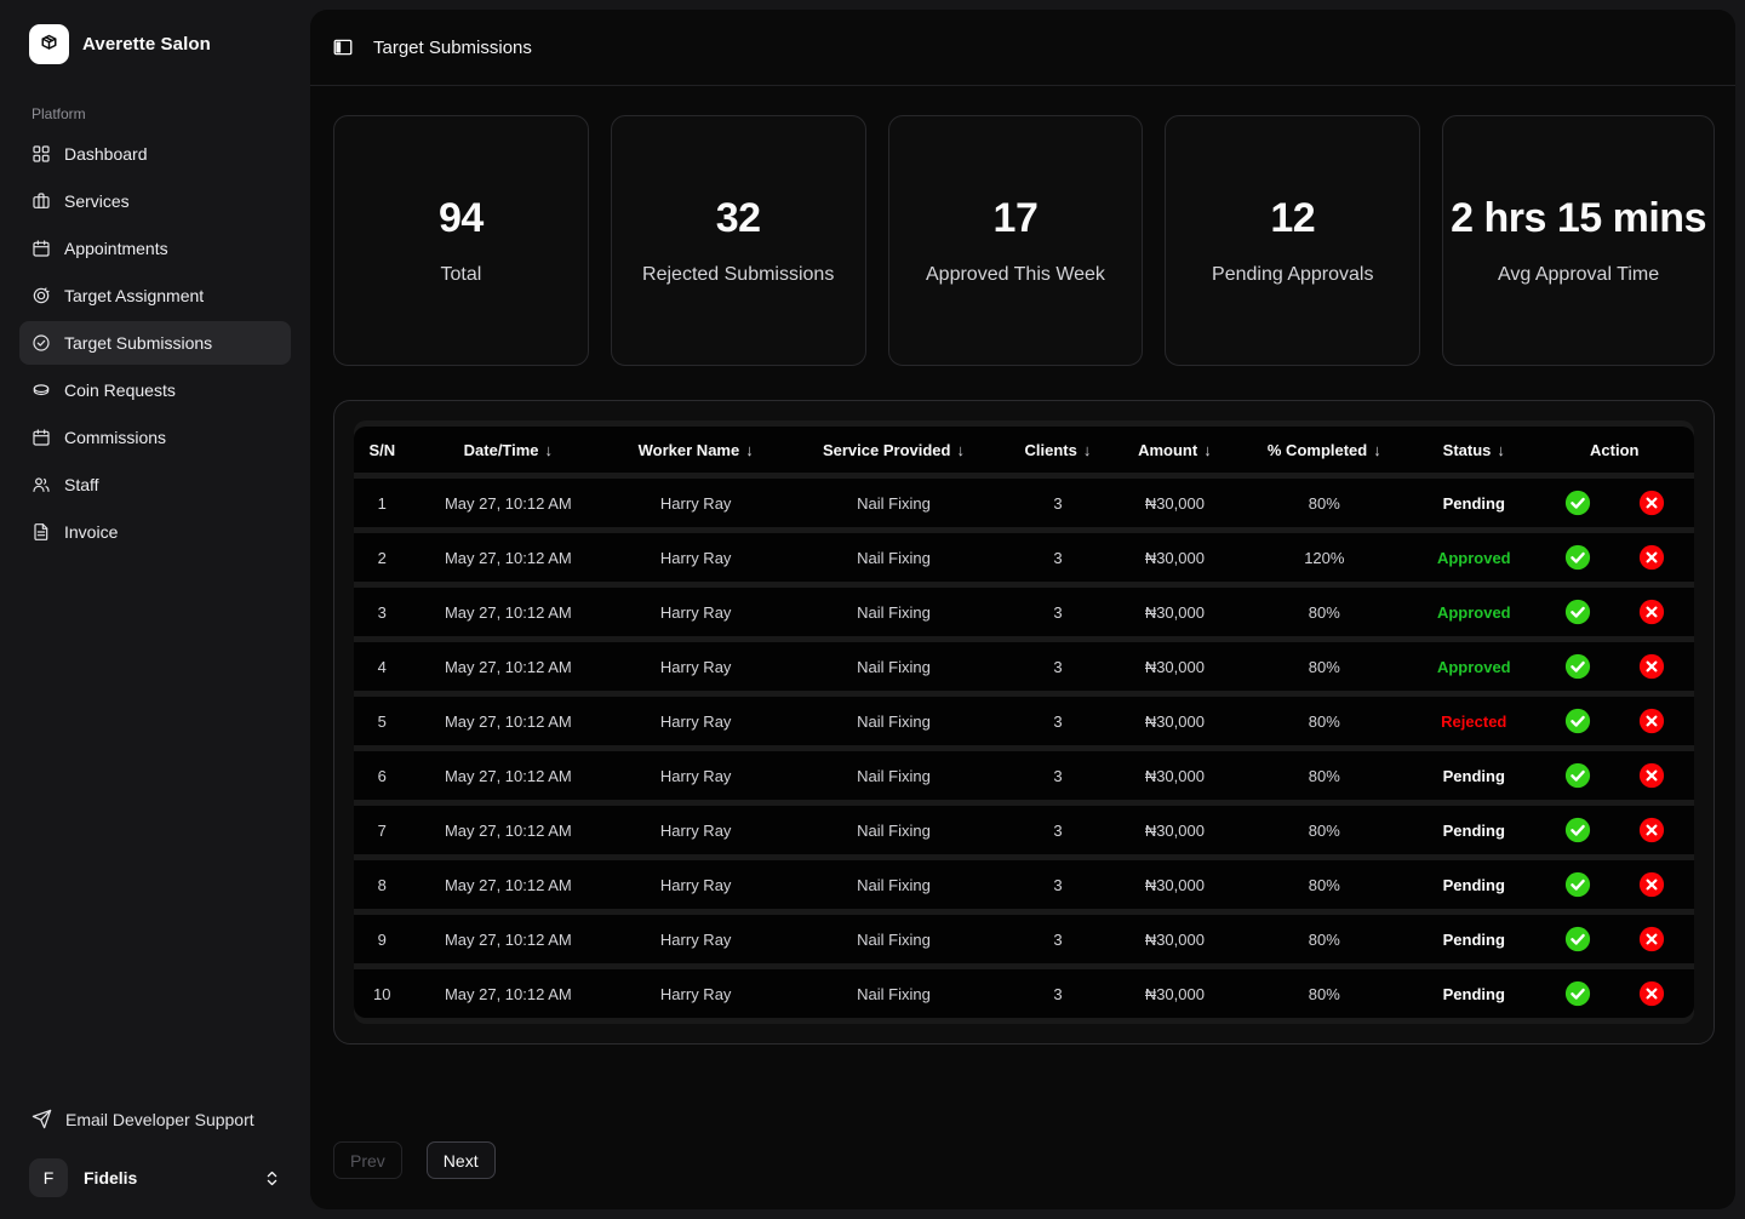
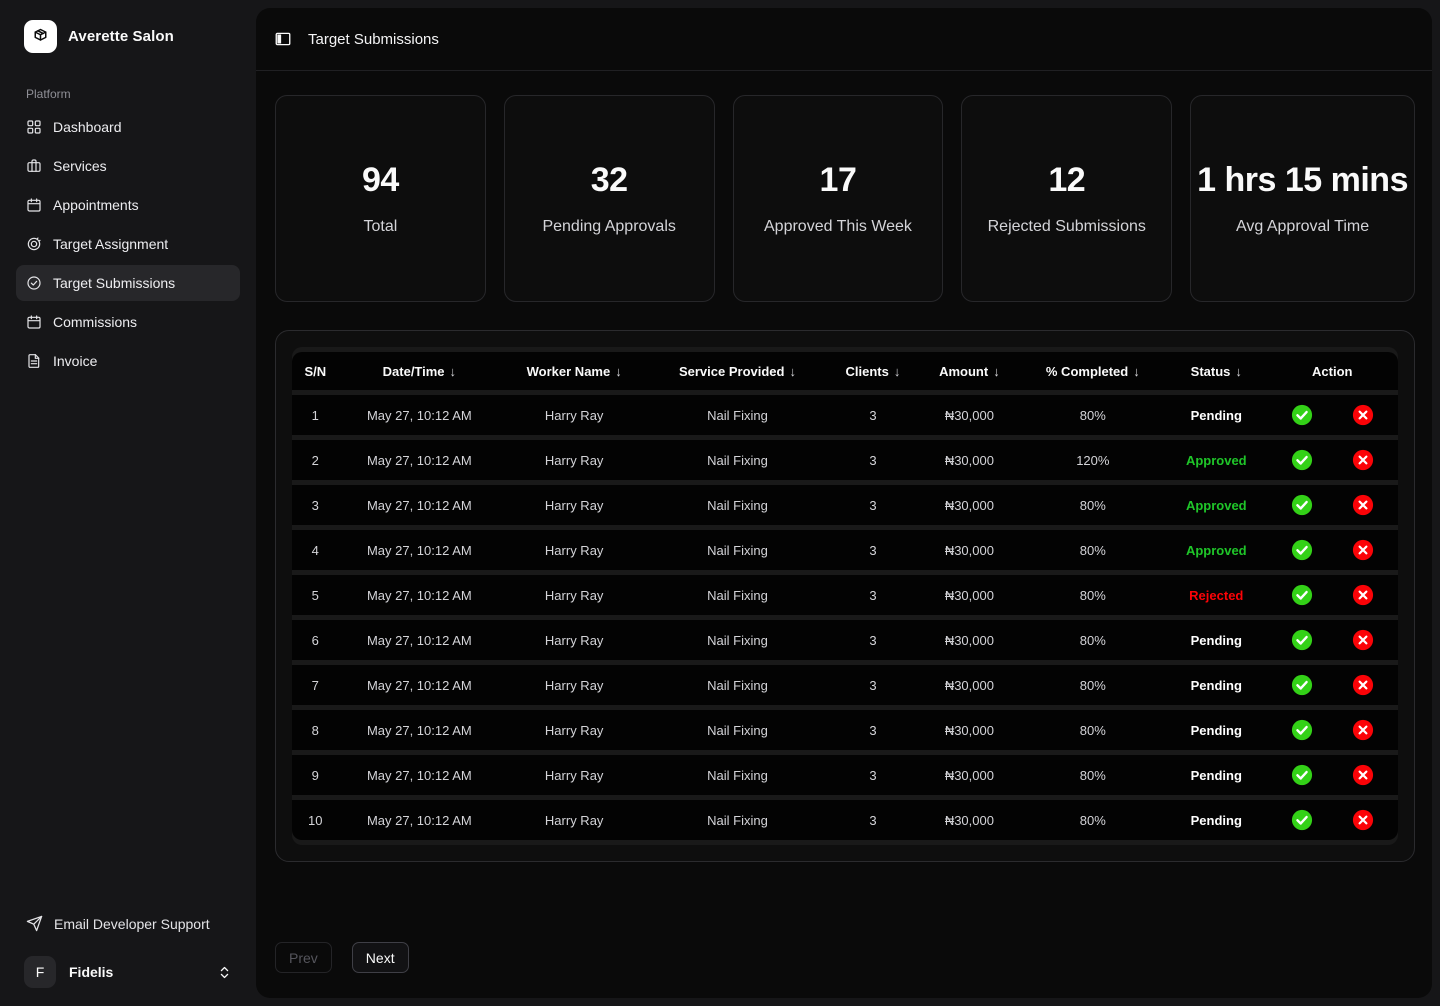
  Averette Salon
  Platform
  Dashboard
  Services
  Appointments
  Target Assignment
  Target Submissions
- Coin Requests
  Commissions
- Staff
  Invoice
  Email Developer Support
  F
  Fidelis
  Target Submissions
  94
  Total
  32
- Rejected Submissions
+ Pending Approvals
  17
  Approved This Week
  12
- Pending Approvals
+ Rejected Submissions
- 2 hrs 15 mins
+ 1 hrs 15 mins
  Avg Approval Time
  S/N	Date/Time ↓	Worker Name ↓	Service Provided ↓	Clients ↓	Amount ↓	% Completed ↓	Status ↓	Action
  1	May 27, 10:12 AM	Harry Ray	Nail Fixing	3	₦30,000	80%	Pending
  2	May 27, 10:12 AM	Harry Ray	Nail Fixing	3	₦30,000	120%	Approved
  3	May 27, 10:12 AM	Harry Ray	Nail Fixing	3	₦30,000	80%	Approved
  4	May 27, 10:12 AM	Harry Ray	Nail Fixing	3	₦30,000	80%	Approved
  5	May 27, 10:12 AM	Harry Ray	Nail Fixing	3	₦30,000	80%	Rejected
  6	May 27, 10:12 AM	Harry Ray	Nail Fixing	3	₦30,000	80%	Pending
  7	May 27, 10:12 AM	Harry Ray	Nail Fixing	3	₦30,000	80%	Pending
  8	May 27, 10:12 AM	Harry Ray	Nail Fixing	3	₦30,000	80%	Pending
  9	May 27, 10:12 AM	Harry Ray	Nail Fixing	3	₦30,000	80%	Pending
  10	May 27, 10:12 AM	Harry Ray	Nail Fixing	3	₦30,000	80%	Pending
  Prev
  Next
